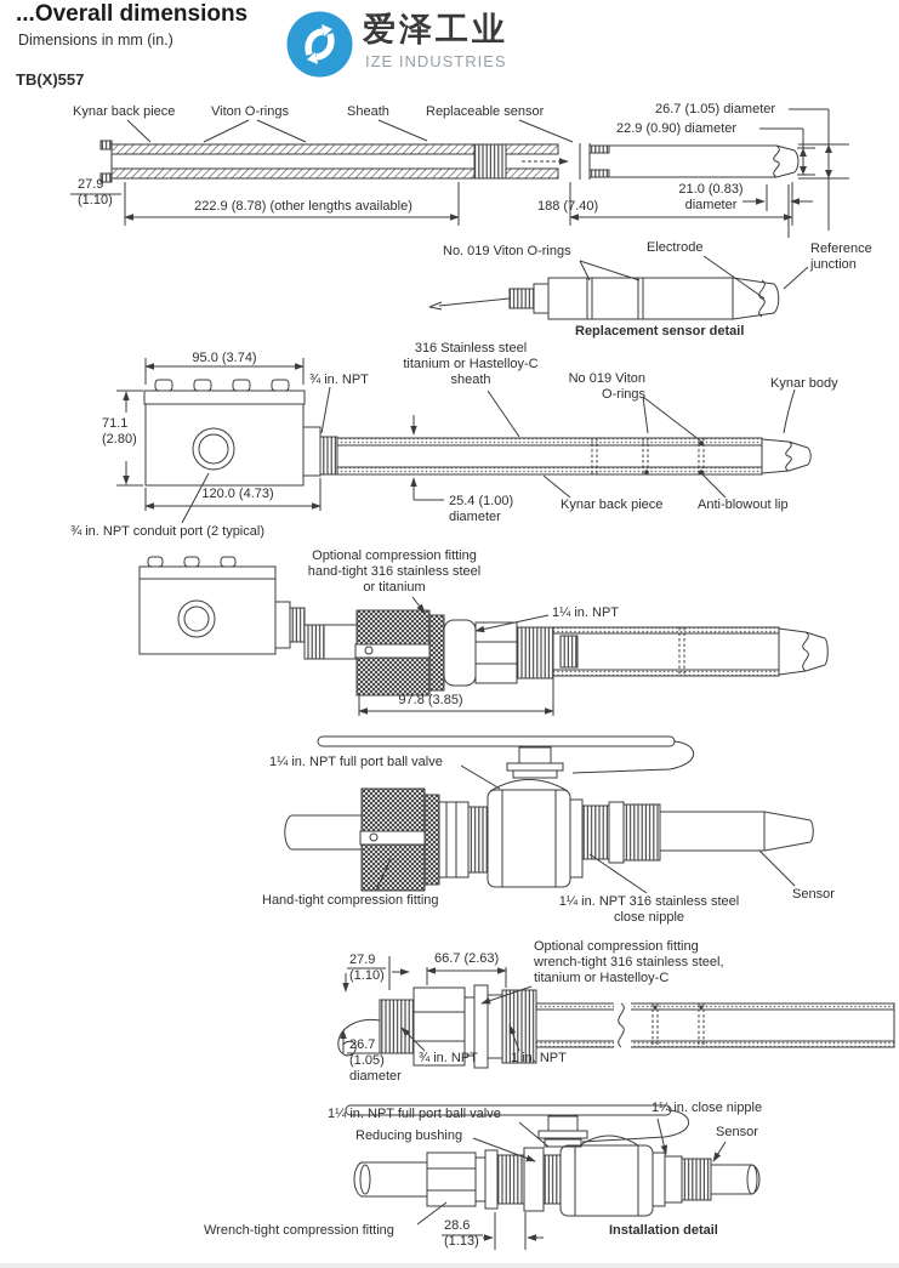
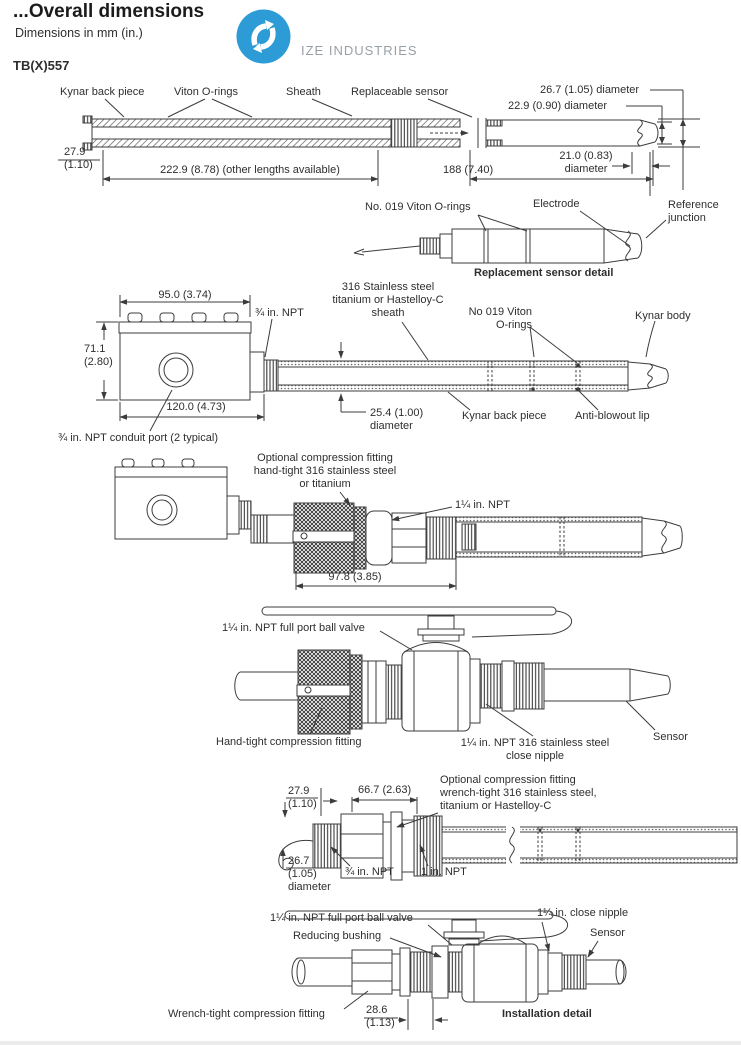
  ...Overall dimensions
  Dimensions in mm (in.)
  TB(X)557
- 爱泽工业
  IZE INDUSTRIES
  Kynar back piece
  Viton O-rings
  Sheath
  Replaceable sensor
  26.7 (1.05) diameter
  22.9 (0.90) diameter
  21.0 (0.83)
  diameter
  27.9
  (1.10)
  222.9 (8.78) (other lengths available)
  188 (7.40)
  No. 019 Viton O-rings
  Electrode
  Reference
  junction
  Replacement sensor detail
  95.0 (3.74)
  ¾ in. NPT
  316 Stainless steel
  titanium or Hastelloy-C
  sheath
  No 019 Viton
  O-rings
  Kynar body
  71.1
  (2.80)
  120.0 (4.73)
  ¾ in. NPT conduit port (2 typical)
  25.4 (1.00)
  diameter
  Kynar back piece
  Anti-blowout lip
  Optional compression fitting
  hand-tight 316 stainless steel
  or titanium
  1¼ in. NPT
  97.8 (3.85)
  1¼ in. NPT full port ball valve
  Hand-tight compression fitting
  1¼ in. NPT 316 stainless steel
  close nipple
  Sensor
  27.9
  (1.10)
  66.7 (2.63)
  Optional compression fitting
  wrench-tight 316 stainless steel,
  titanium or Hastelloy-C
  26.7
  (1.05)
  diameter
  ¾ in. NPT
  1 in. NPT
  1¼ in. NPT full port ball valve
  Reducing bushing
  1¼ in. close nipple
  Sensor
  Wrench-tight compression fitting
  28.6
  (1.13)
  Installation detail
